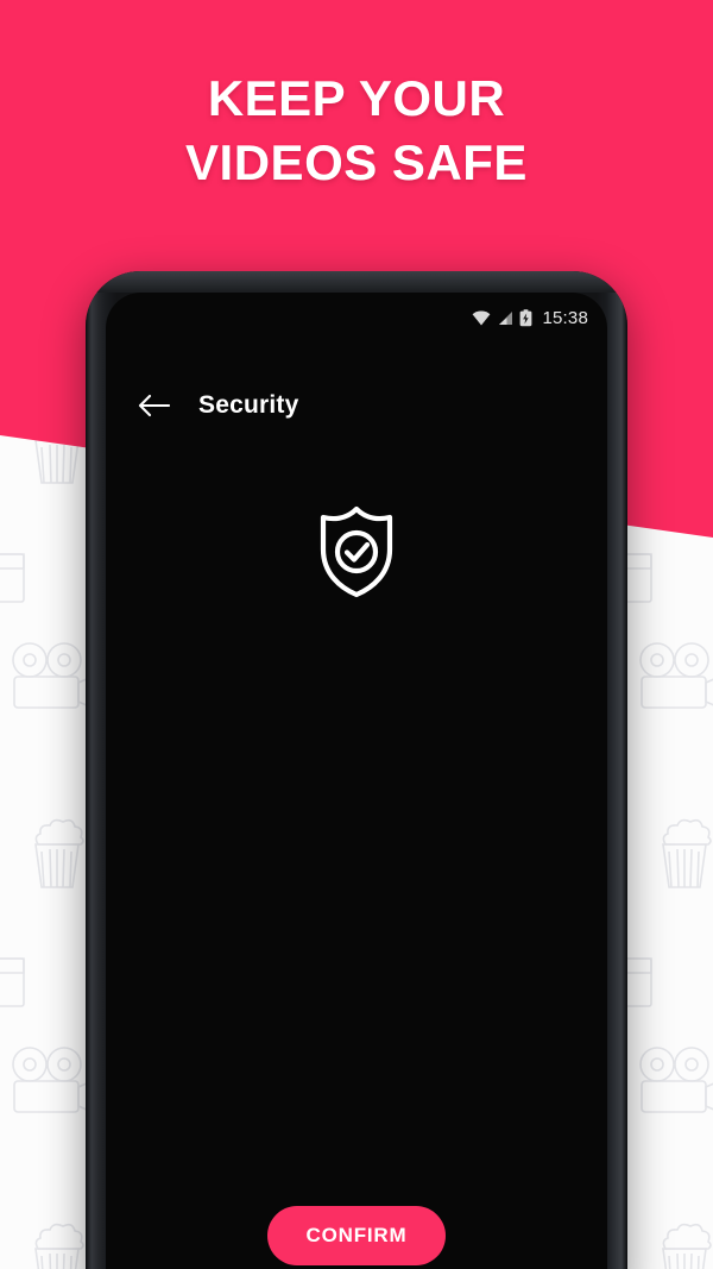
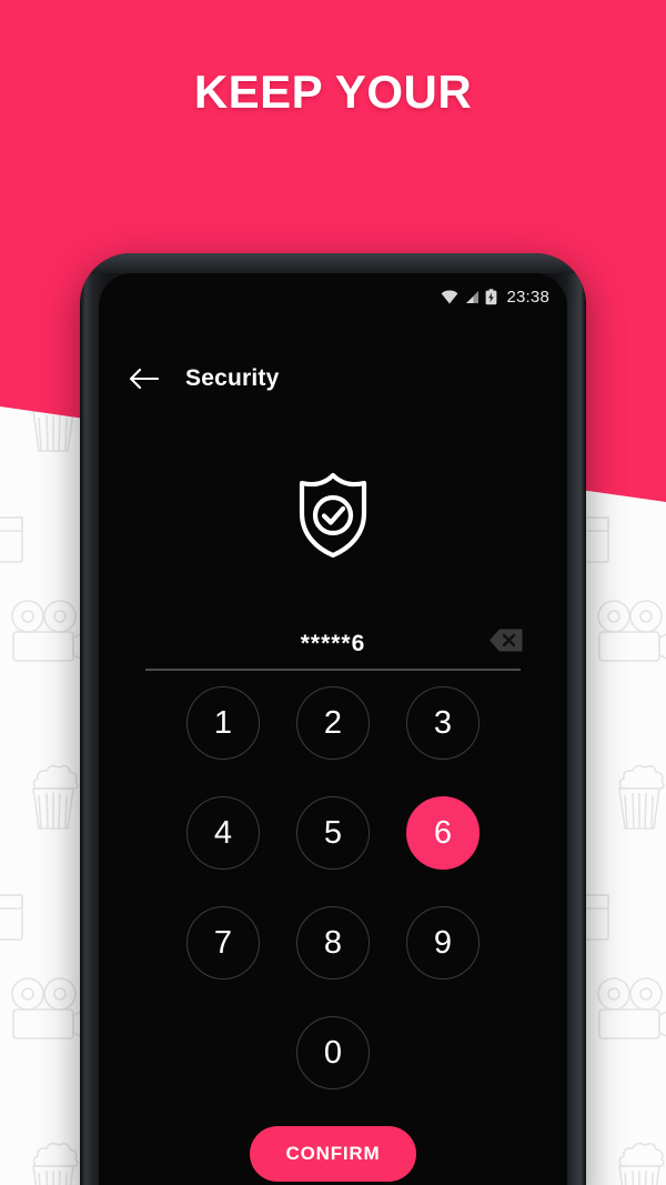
  KEEP YOUR
- VIDEOS SAFE
- 15:38
+ 23:38
  Security
+ *****6
+ 1
+ 2
+ 3
+ 4
+ 5
+ 6
+ 7
+ 8
+ 9
+ 0
  CONFIRM
